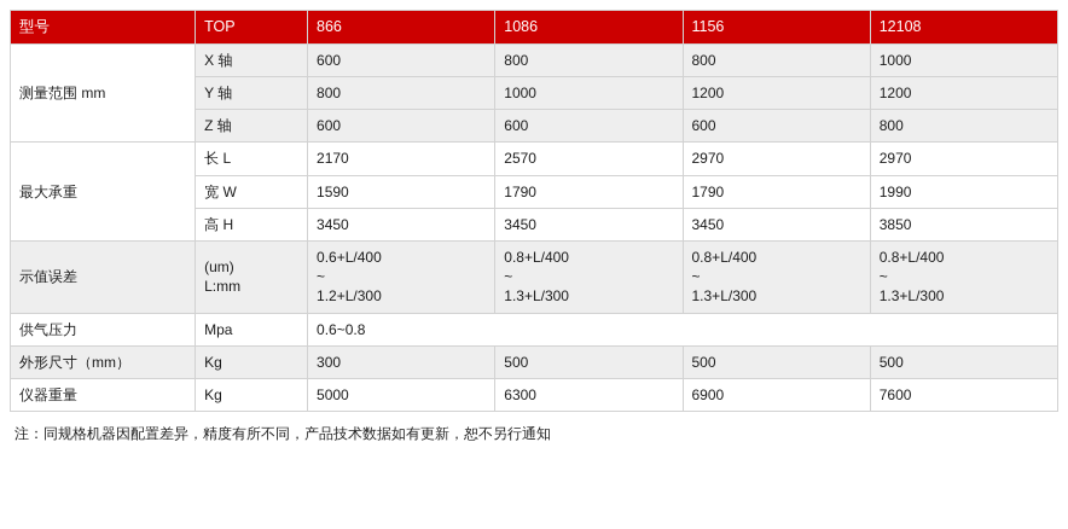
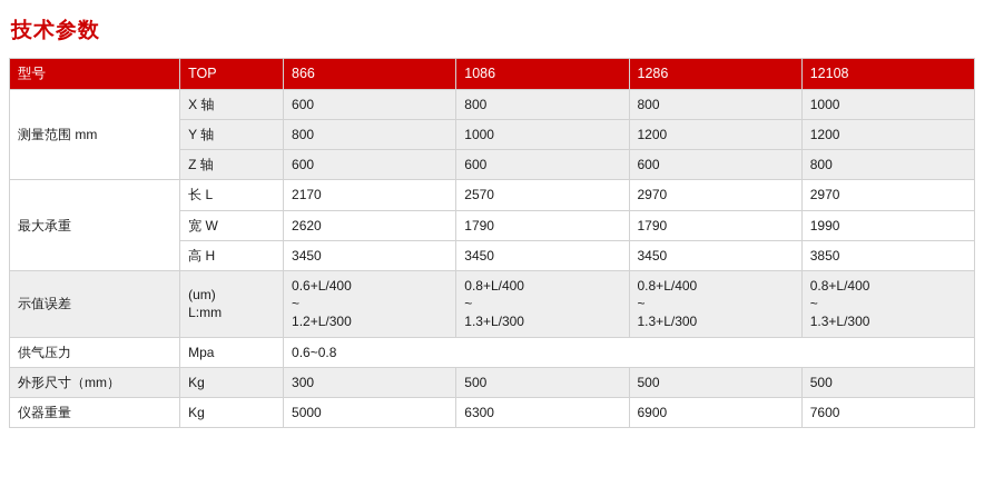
+ 技术参数
- 型号	TOP	866	1086	1156	12108
+ 型号	TOP	866	1086	1286	12108
  测量范围 mm	X 轴	600	800	800	1000
  Y 轴	800	1000	1200	1200
  Z 轴	600	600	600	800
  最大承重	长 L	2170	2570	2970	2970
- 宽 W	1590	1790	1790	1990
+ 宽 W	2620	1790	1790	1990
  高 H	3450	3450	3450	3850
  示值误差	(um) L:mm	0.6+L/400 ~ 1.2+L/300	0.8+L/400 ~ 1.3+L/300	0.8+L/400 ~ 1.3+L/300	0.8+L/400 ~ 1.3+L/300
  供气压力	Mpa	0.6~0.8
  外形尺寸（mm）	Kg	300	500	500	500
  仪器重量	Kg	5000	6300	6900	7600
- 注：同规格机器因配置差异，精度有所不同，产品技术数据如有更新，恕不另行通知
